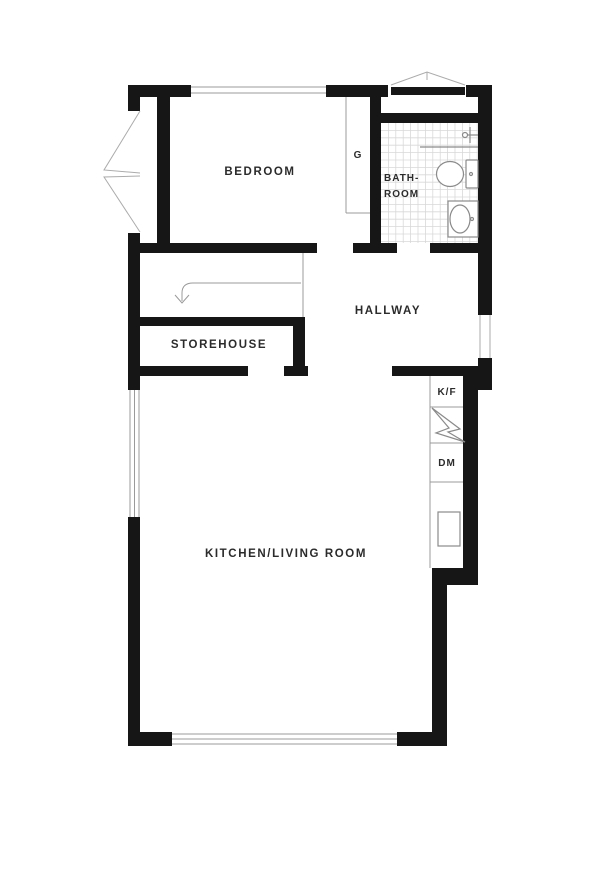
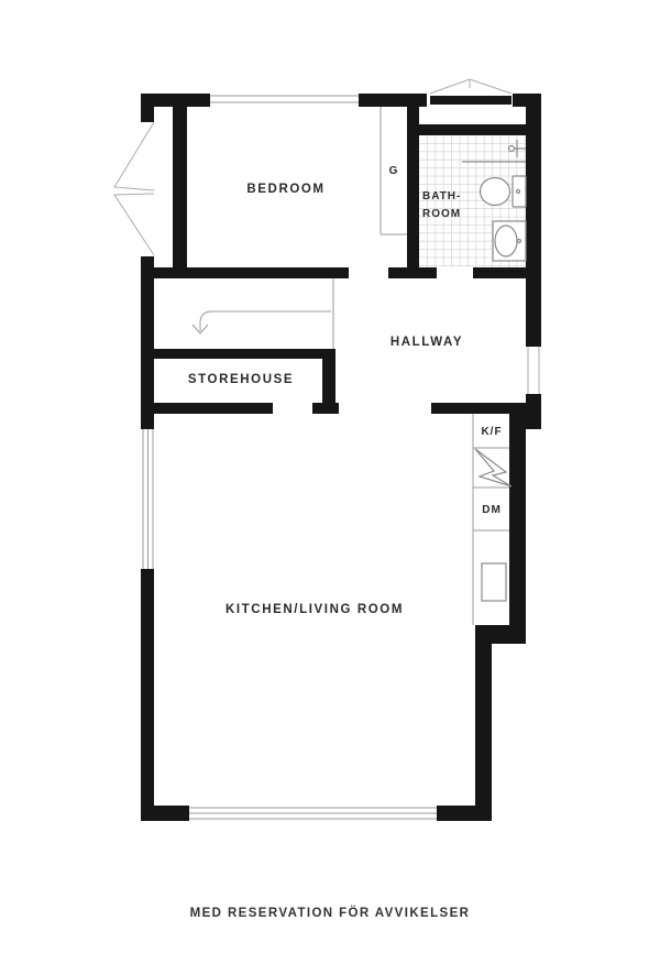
  BEDROOM
  G
  BATH-
  ROOM
  HALLWAY
  STOREHOUSE
  K/F
  DM
  KITCHEN/LIVING ROOM
+ MED RESERVATION FÖR AVVIKELSER
